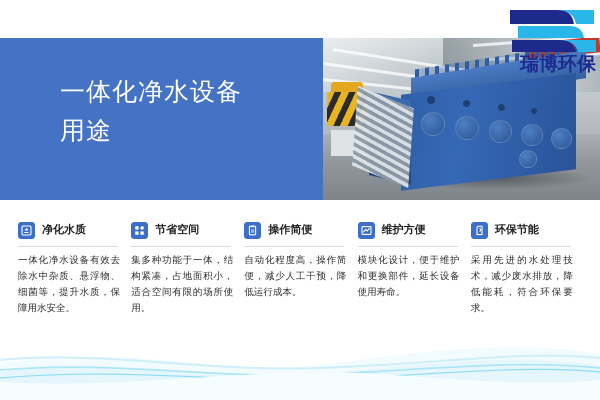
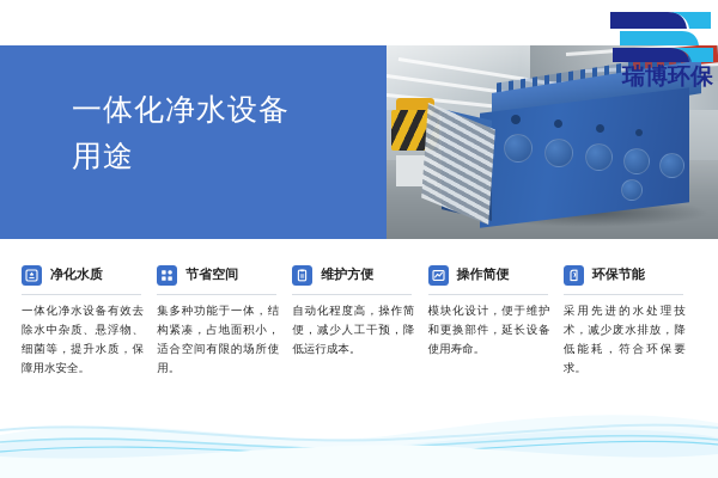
  瑞博环保
  一体化净水设备
  用途
  净化水质
  一体化净水设备有效去除水中杂质、悬浮物、细菌等，提升水质，保障用水安全。
  节省空间
  集多种功能于一体，结构紧凑，占地面积小，适合空间有限的场所使用。
- 操作简便
+ 维护方便
  自动化程度高，操作简便，减少人工干预，降低运行成本。
- 维护方便
+ 操作简便
  模块化设计，便于维护和更换部件，延长设备使用寿命。
  环保节能
  采用先进的水处理技术，减少废水排放，降低能耗，符合环保要求。
